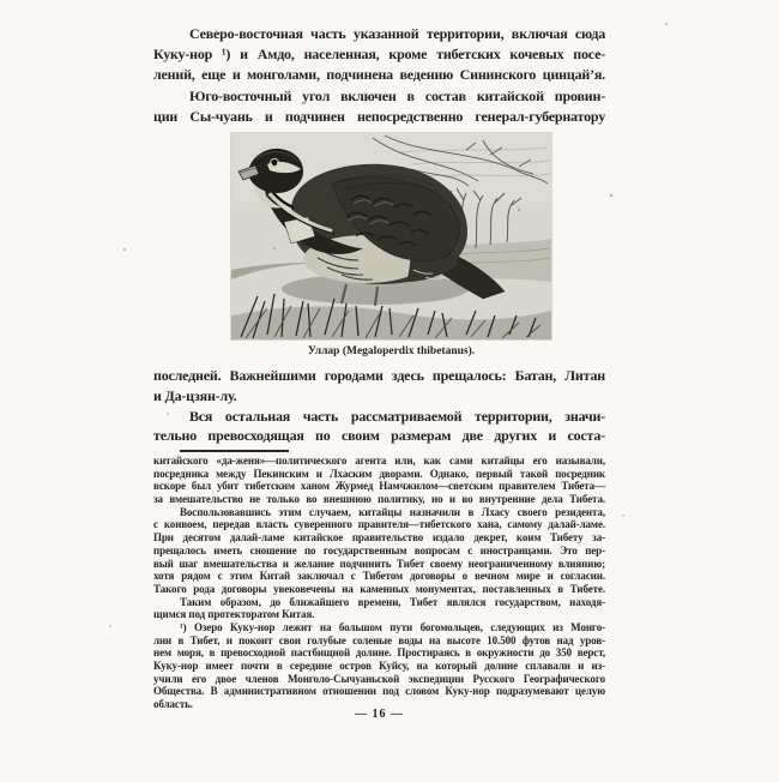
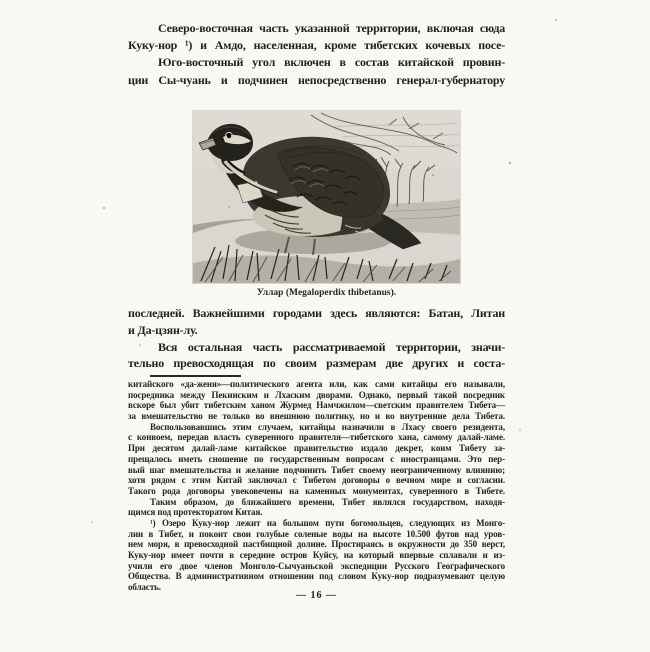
  Северо-восточная часть указанной территории, включая сюда
  Куку-нор ¹) и Амдо, населенная, кроме тибетских кочевых посе-
- лений, еще и монголами, подчинена ведению Сининского цинцай’я.
  Юго-восточный угол включен в состав китайской провин-
  ции Сы-чуань и подчинен непосредственно генерал-губернатору
  Уллар (Megaloperdix thibetanus).
- последней. Важнейшими городами здесь прещалось: Батан, Литан
+ последней. Важнейшими городами здесь являются: Батан, Литан
  и Да-цзян-лу.
  Вся остальная часть рассматриваемой территории, значи-
  тельно превосходящая по своим размерам две других и соста-
  китайского «да-женя»—политического агента или, как сами китайцы его называли,
  посредника между Пекинским и Лхаским дворами. Однако, первый такой посредник
  вскоре был убит тибетским ханом Журмед Намчжилом—светским правителем Тибета—
  за вмешательство не только во внешнюю политику, но и во внутренние дела Тибета.
  Воспользовавшись этим случаем, китайцы назначили в Лхасу своего резидента,
  с конвоем, передав власть суверенного правителя—тибетского хана, самому далай-ламе.
  При десятом далай-ламе китайское правительство издало декрет, коим Тибету за-
  прещалось иметь сношение по государственным вопросам с иностранцами. Это пер-
  вый шаг вмешательства и желание подчинить Тибет своему неограниченному влиянию;
  хотя рядом с этим Китай заключал с Тибетом договоры о вечном мире и согласии.
- Такого рода договоры увековечены на каменных монументах, поставленных в Тибете.
+ Такого рода договоры увековечены на каменных монументах, суверенного в Тибете.
  Таким образом, до ближайшего времени, Тибет являлся государством, находя-
  щимся под протекторатом Китая.
  ¹) Озеро Куку-нор лежит на большом пути богомольцев, следующих из Монго-
  лии в Тибет, и покоит свои голубые соленые воды на высоте 10.500 футов над уров-
  нем моря, в превосходной пастбищной долине. Простираясь в окружности до 350 верст,
- Куку-нор имеет почти в середине остров Куйсу, на который долине сплавали и из-
+ Куку-нор имеет почти в середине остров Куйсу, на который впервые сплавали и из-
  учили его двое членов Монголо-Сычуаньской экспедиции Русского Географического
  Общества. В административном отношении под словом Куку-нор подразумевают целую
  область.
  — 16 —
